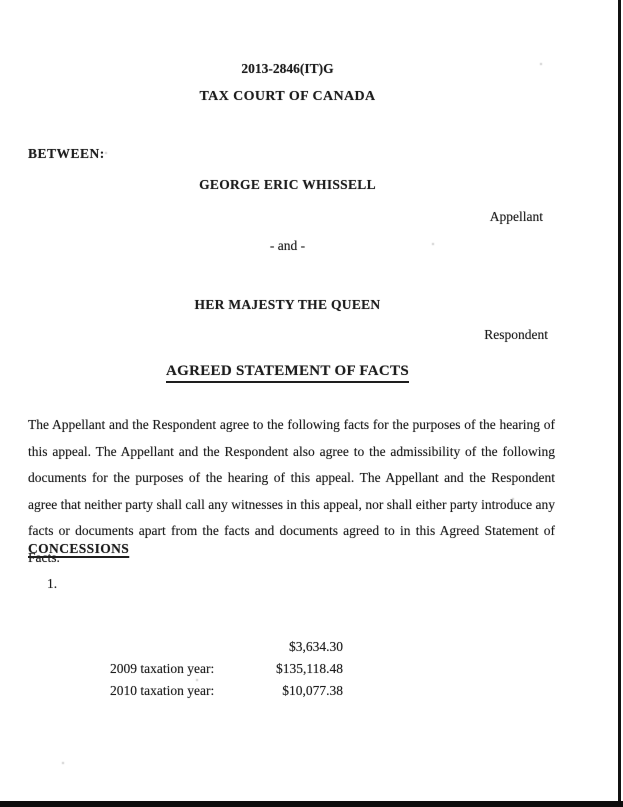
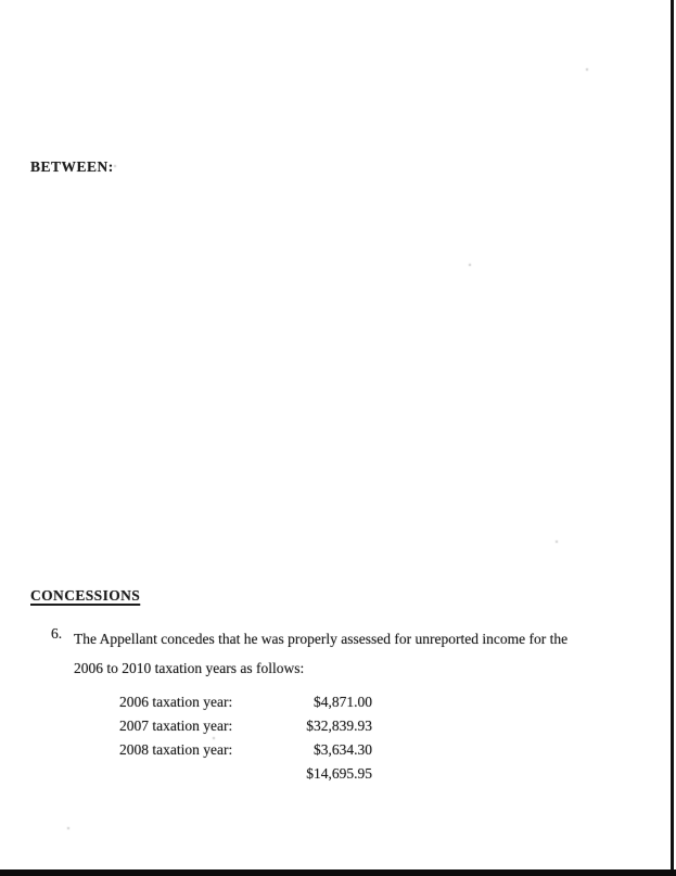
- 2013-2846(IT)G
- TAX COURT OF CANADA
  BETWEEN:
- GEORGE ERIC WHISSELL
- Appellant
- - and -
- HER MAJESTY THE QUEEN
- Respondent
- AGREED STATEMENT OF FACTS
- The Appellant and the Respondent agree to the following facts for the purposes of the hearing of this appeal. The Appellant and the Respondent also agree to the admissibility of the following documents for the purposes of the hearing of this appeal. The Appellant and the Respondent agree that neither party shall call any witnesses in this appeal, nor shall either party introduce any facts or documents apart from the facts and documents agreed to in this Agreed Statement of Facts.
  CONCESSIONS
- 1.
+ 6.
+ The Appellant concedes that he was properly assessed for unreported income for the 2006 to 2010 taxation years as follows:
+ 2006 taxation year:
+ $4,871.00
+ 2007 taxation year:
+ $32,839.93
+ 2008 taxation year:
  $3,634.30
- 2009 taxation year:
- $135,118.48
- 2010 taxation year:
- $10,077.38
+ $14,695.95
